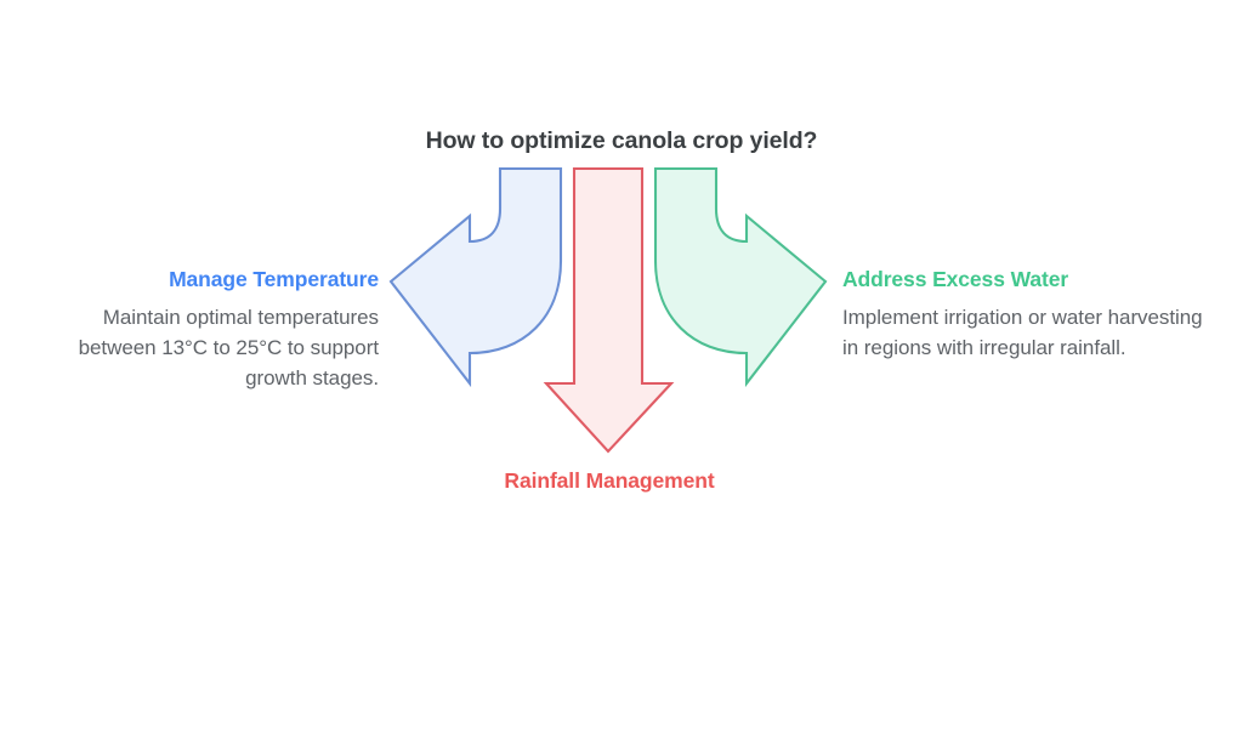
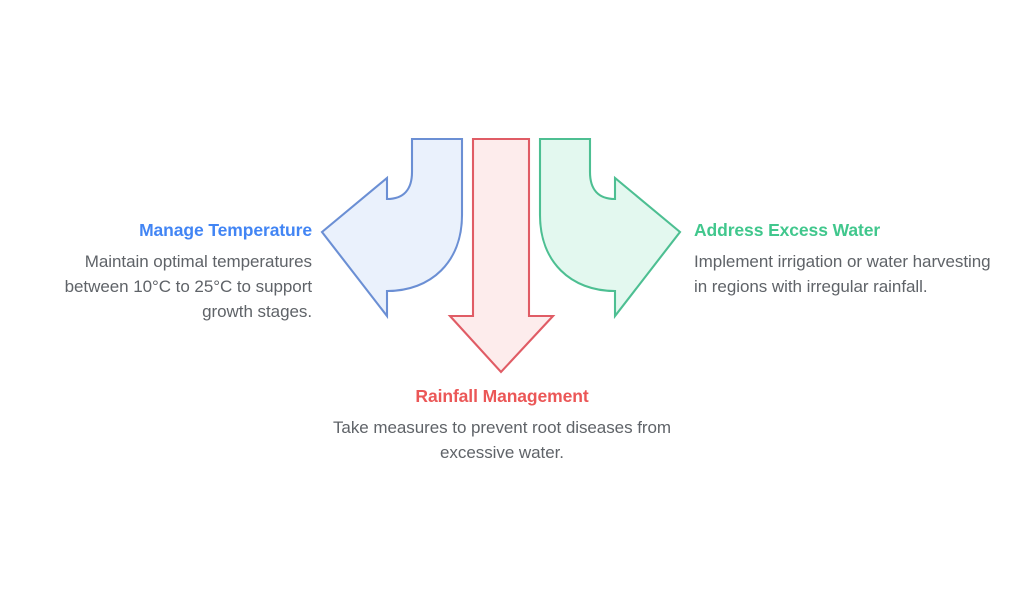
- How to optimize canola crop yield?
  Manage Temperature
- Maintain optimal temperatures between 13°C to 25°C to support growth stages.
+ Maintain optimal temperatures between 10°C to 25°C to support growth stages.
  Address Excess Water
  Implement irrigation or water harvesting in regions with irregular rainfall.
  Rainfall Management
+ Take measures to prevent root diseases from excessive water.
